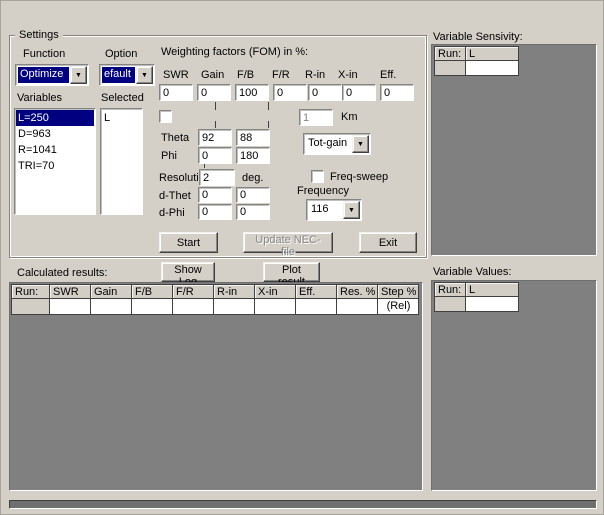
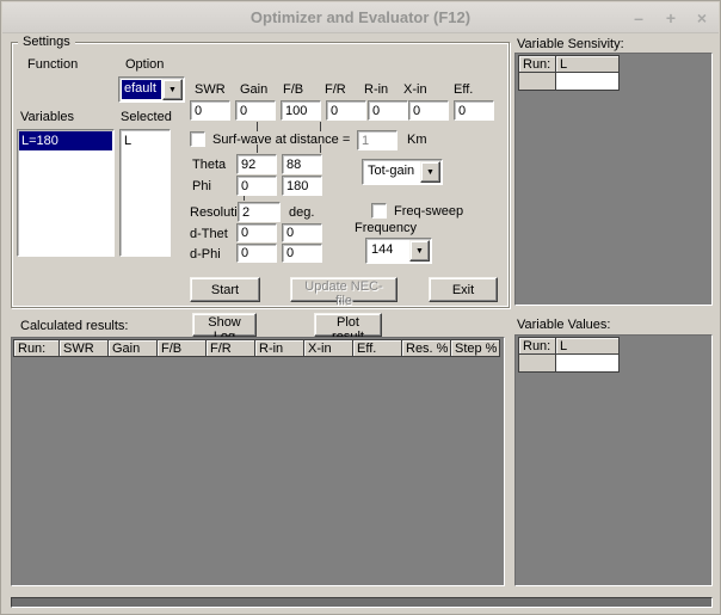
+ Optimizer and Evaluator (F12)
+ –
+ +
+ ×
  Settings
  Function
  Option
- Optimize
  efault
  Variables
  Selected
- L=250
+ L=180
- D=963
- R=1041
- TRI=70
  L
- Weighting factors (FOM) in %:
  SWR
  Gain
  F/B
  F/R
  R-in
  X-in
  Eff.
  0
  0
  100
  0
  0
  0
  0
+ Surf-wave at distance =
  1
  Km
  Theta
  92
  88
  Phi
  0
  180
  Tot-gain
  Resoluti
  2
  deg.
  Freq-sweep
  d-Thet
  0
  0
  d-Phi
  0
  0
  Frequency
- 116
+ 144
  Start
  Update NEC-file
  Exit
  Calculated results:
  Run:
  SWR
  Gain
  F/B
  F/R
  R-in
  X-in
  Eff.
  Res. %
  Step %
- (Rel)
  Variable Sensivity:
  Run:
  L
  Variable Values:
  Run:
  L
